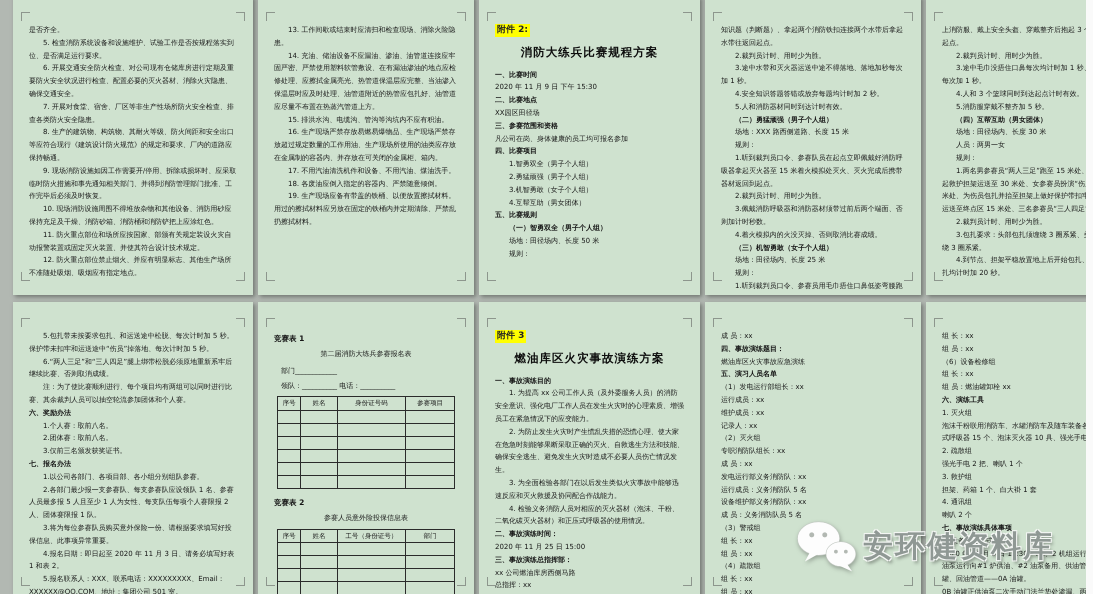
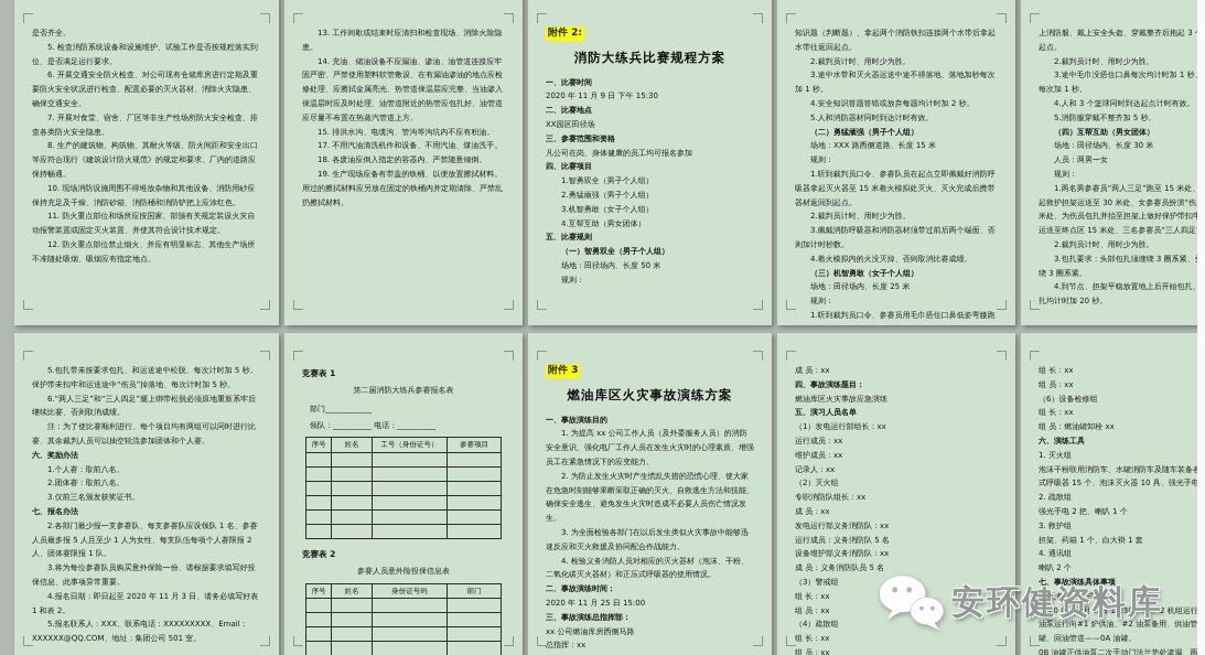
  是否齐全。
  5. 检查消防系统设备和设施维护、试验工作是否按规程落实到位、是否满足运行要求。
  6. 开展交通安全防火检查、对公司现有仓储库房进行定期及重要防火安全状况进行检查、配置必要的灭火器材、消除火灾隐患、确保交通安全。
  7. 开展对食堂、宿舍、厂区等非生产性场所防火安全检查、排查各类防火安全隐患。
  8. 生产的建筑物、构筑物、其耐火等级、防火间距和安全出口等应符合现行《建筑设计防火规范》的规定和要求、厂内的道路应保持畅通。
- 9. 现场消防设施如因工作需要开/停用、拆除或损坏时、应采取临时防火措施和事先通知相关部门、并得到消防管理部门批准、工作完毕后必须及时恢复。
  10. 现场消防设施周围不得堆放杂物和其他设备、消防用砂应保持充足及干燥、消防砂箱、消防桶和消防铲把上应涂红色。
  11. 防火重点部位和场所应按国家、部颁有关规定装设火灾自动报警装置或固定灭火装置、并使其符合设计技术规定。
  12. 防火重点部位禁止烟火、并应有明显标志、其他生产场所不准随处吸烟、吸烟应有指定地点。
  13. 工作间歇或结束时应清扫和检查现场、消除火险隐患。
  14. 充油、储油设备不应漏油、渗油、油管道连接应牢固严密、严禁使用塑料软管敷设、在有漏油渗油的地点应检修处理、应擦拭金属亮光、热管道保温层应完整、当油渗入保温层时应及时处理、油管道附近的热管应包扎好、油管道应尽量不布置在热蒸汽管道上方。
  15. 排洪水沟、电缆沟、管沟等沟坑内不应有积油。
- 16. 生产现场严禁存放易燃易爆物品、生产现场严禁存放超过规定数量的工作用油、生产现场所使用的油类应存放在金属制的容器内、并存放在可关闭的金属柜、箱内。
  17. 不用汽油清洗机件和设备、不用汽油、煤油洗手。
  18. 各废油应倒入指定的容器内、严禁随意倾倒。
  19. 生产现场应备有带盖的铁桶、以便放置擦拭材料。用过的擦拭材料应另放在固定的铁桶内并定期清除、严禁乱扔擦拭材料。
  附件 2:
  消防大练兵比赛规程方案
  一、比赛时间
  2020 年 11 月 9 日 下午 15:30
  二、比赛地点
  XX园区田径场
  三、参赛范围和资格
  凡公司在岗、身体健康的员工均可报名参加
  四、比赛项目
  1.智勇双全（男子个人组）
  2.勇猛顽强（男子个人组）
  3.机智勇敢（女子个人组）
  4.互帮互助（男女团体）
  五、比赛规则
  （一）智勇双全（男子个人组）
  场地：田径场内、长度 50 米
  规则：
  知识题（判断题）、拿起两个消防铁扣连接两个水带后拿起水带往返回起点。
  2.裁判员计时、用时少为胜。
  3.途中水带和灭火器运送中途不得落地、落地加秒每次加 1 秒。
  4.安全知识答题答错或放弃每题均计时加 2 秒。
  5.人和消防器材同时到达计时有效。
  （二）勇猛顽强（男子个人组）
  场地：XXX 路西侧道路、长度 15 米
  规则：
  1.听到裁判员口令、参赛队员在起点立即佩戴好消防呼吸器拿起灭火器至 15 米着火模拟处灭火、灭火完成后携带器材返回到起点。
  2.裁判员计时、用时少为胜。
  3.佩戴消防呼吸器和消防器材须带过前后两个端面、否则加计时秒数。
  4.着火模拟内的火没灭掉、否则取消比赛成绩。
  （三）机智勇敢（女子个人组）
  场地：田径场内、长度 25 米
  规则：
  上消防服、戴上安全头盔、穿戴整齐后抱起 3起点。
  2.裁判员计时、用时少为胜。
  3.途中毛巾没捂住口鼻每次均计时加 1 秒每次加 1 秒。
  4.人和 3 个篮球同时到达起点计时有效。
  5.消防服穿戴不整齐加 5 秒。
  （四）互帮互助（男女团体）
  场地：田径场内、长度 30 米
  人员：两男一女
  规则：
  1.两名男参赛员“两人三足”跑至 15 米处、起救护担架运送至 30 米处、女参赛员扮演“伤 米处、为伤员包扎并抬至担架上做好保护带扣运送至终点区 15 米处、三名参赛员“三人四足
  2.裁判员计时、用时少为胜。
  3.包扎要求：头部包扎须缠绕 3 圈系紧、绕 3 圈系紧。
  4.到节点、担架平稳放置地上后开始包扎扎均计时加 20 秒。
  5.包扎带未按要求包扎、和运送途中松脱、每次计时加 5 秒。保护带未扣牢和运送途中“伤员”掉落地、每次计时加 5 秒。
  6.“两人三足”和“三人四足”腿上绑带松脱必须原地重新系牢后继续比赛、否则取消成绩。
  注：为了使比赛顺利进行、每个项目均有两组可以同时进行比赛、其余裁判人员可以抽空轮流参加团体和个人赛。
  六、奖励办法
  1.个人赛：取前八名。
  2.团体赛：取前八名。
  3.仅前三名颁发获奖证书。
  七、报名办法
- 1.以公司各部门、各项目部、各小组分别组队参赛。
  2.各部门最少报一支参赛队、每支参赛队应设领队 1 名、参赛人员最多报 5 人且至少 1 人为女性、每支队伍每项个人赛限报 2 人、团体赛限报 1 队。
  3.将为每位参赛队员购买意外保险一份、请根据要求填写好投保信息、此事项异常重要。
  4.报名日期：即日起至 2020 年 11 月 3 日、请务必填写好表 1 和表 2。
  5.报名联系人：XXX、联系电话：XXXXXXXXX、Email：XXXXXX@QQ.COM、地址：集团公司 501 室。
  竞赛表 1
  第二届消防大练兵参赛报名表
  部门____________
  领队：__________ 电话：__________
- 序号	姓名	身份证号码	参赛项目
+ 序号	姓名	工号（身份证号）	参赛项目
  竞赛表 2
  参赛人员意外险投保信息表
- 序号	姓名	工号（身份证号）	部门
+ 序号	姓名	身份证号码	部门
  附件 3
  燃油库区火灾事故演练方案
  一、事故演练目的
  1. 为提高 xx 公司工作人员（及外委服务人员）的消防安全意识、强化电厂工作人员在发生火灾时的心理素质、增强员工在紧急情况下的应变能力。
  2. 为防止发生火灾时产生慌乱失措的恐慌心理、使大家在危急时刻能够果断采取正确的灭火、自救逃生方法和技能、确保安全逃生、避免发生火灾时造成不必要人员伤亡情况发生。
  3. 为全面检验各部门在以后发生类似火灾事故中能够迅速反应和灭火救援及协同配合作战能力。
  4. 检验义务消防人员对相应的灭火器材（泡沫、干粉、二氧化碳灭火器材）和正压式呼吸器的使用情况。
  二、事故演练时间：
  2020 年 11 月 25 日 15:00
  三、事故演练总指挥部：
  xx 公司燃油库房西侧马路
  总指挥：xx
  成 员：xx
  四、事故演练题目：
  燃油库区火灾事故应急演练
  五、演习人员名单
  （1）发电运行部组长：xx
  运行成员：xx
  维护成员：xx
  记录人：xx
  （2）灭火组
  专职消防队组长：xx
  成 员：xx
  发电运行部义务消防队：xx
  运行成员：义务消防队 5 名
  设备维护部义务消防队：xx
  成 员：义务消防队员 5 名
  （3）警戒组
  组 长：xx
  组 员：xx
  （4）疏散组
  组 长：xx
  组 员：xx
  组 长：xx
  组 员：xx
  （6）设备检修组
  组 长：xx
  组 员：燃油罐卸栓 xx
  六、演练工具
  1. 灭火组
  泡沫干粉联用消防车、水罐消防车及随车装备式呼吸器 15 个、泡沫灭火器 10 具、强光手电
  2. 疏散组
  强光手电 2 把、喇叭 1 个
  3. 救护组
  担架、药箱 1 个、白大褂 1 套
  4. 通讯组
  喇叭 2 个
  七、事故演练具体事项
  1. 设备运行方式：
  2020 年 11 月 9 日 14:30、#1、2 机组运行 油泵运行向#1 炉供油、#2 油泵备用、供油管罐、回油管道——0A 油罐。
  0B 油罐正供油泵二次手动门法兰垫处渗漏、两
  安环健资料库
